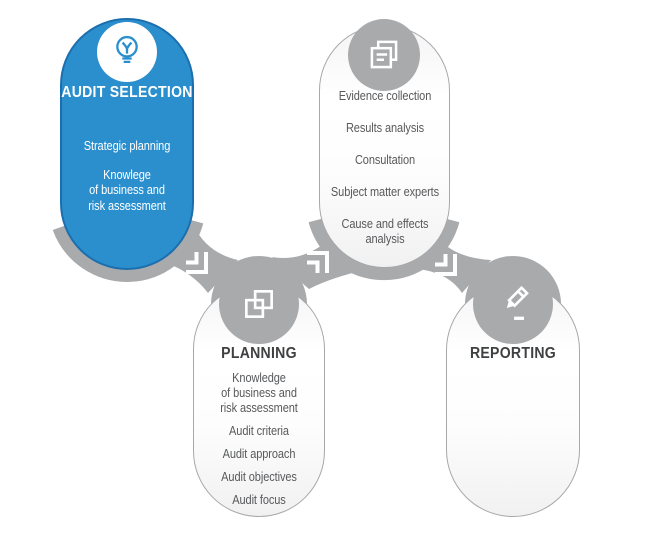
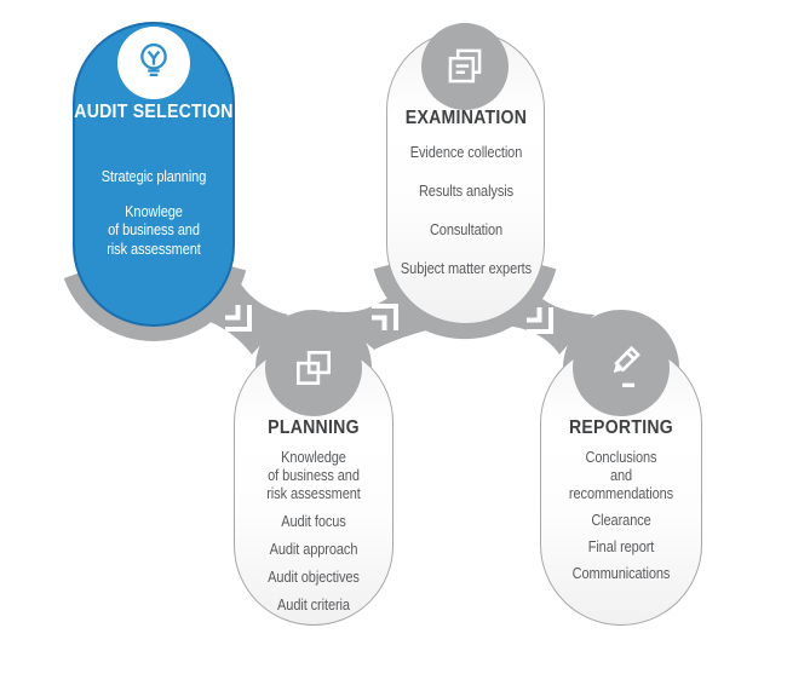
  AUDIT SELECTION
  Strategic planning
  Knowlege
  of business and
  risk assessment
+ EXAMINATION
  Evidence collection
  Results analysis
  Consultation
  Subject matter experts
- Cause and effects
- analysis
  PLANNING
  Knowledge
  of business and
  risk assessment
- Audit criteria
+ Audit focus
  Audit approach
  Audit objectives
- Audit focus
+ Audit criteria
  REPORTING
+ Conclusions
+ and
+ recommendations
+ Clearance
+ Final report
+ Communications
